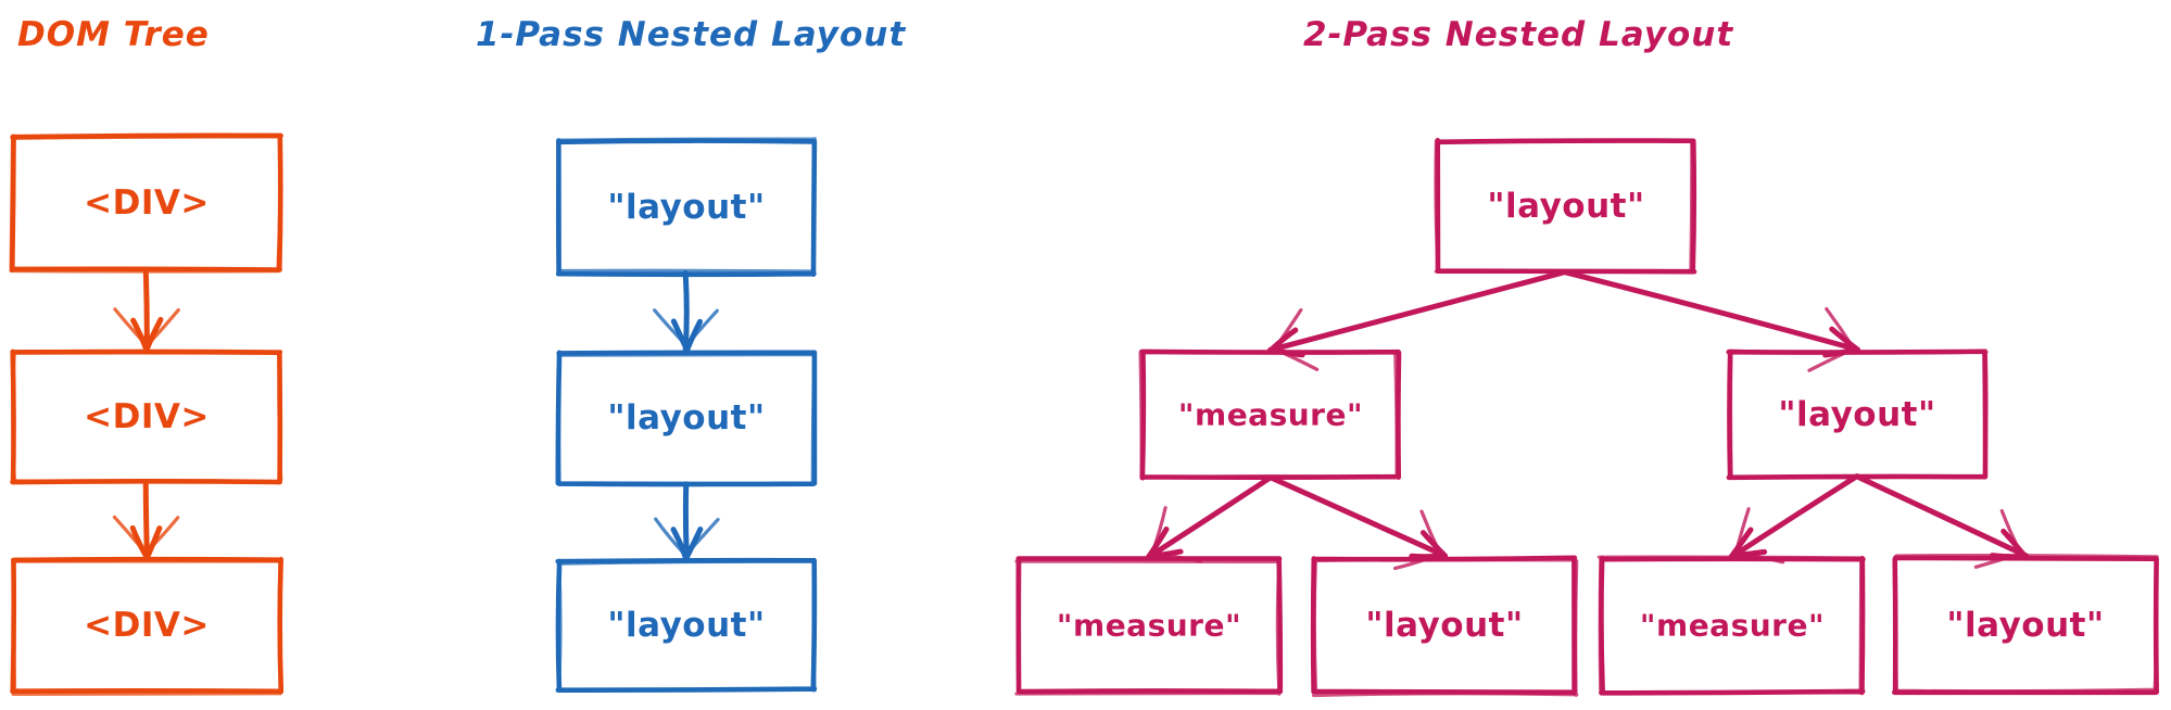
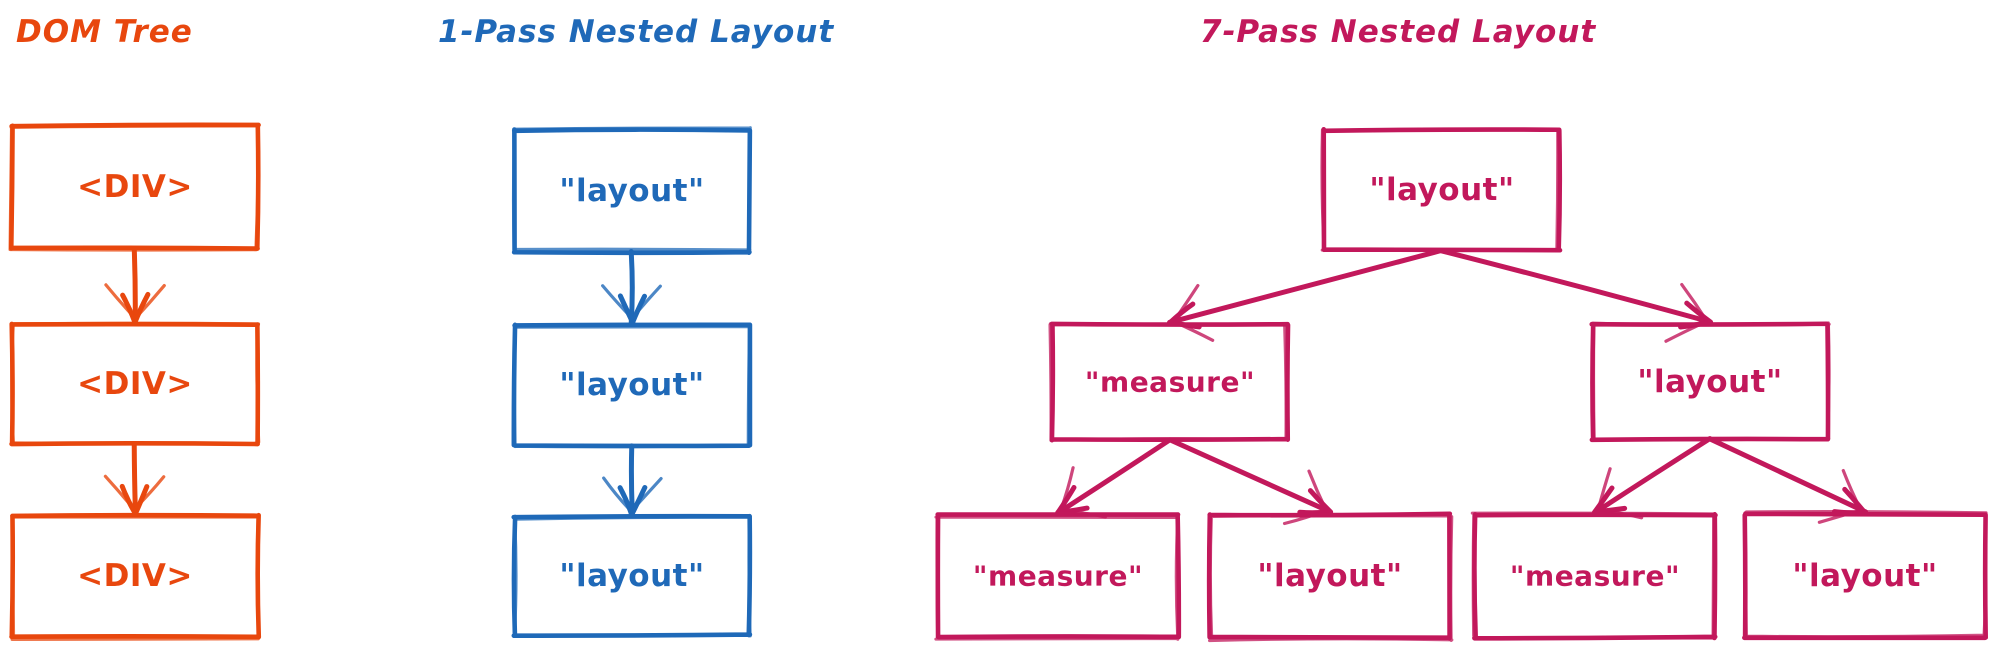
  DOM Tree
  <DIV>
  <DIV>
  <DIV>
  1-Pass Nested Layout
  "layout"
  "layout"
  "layout"
- 2-Pass Nested Layout
+ 7-Pass Nested Layout
  "layout"
  "measure"
  "layout"
  "measure"
  "layout"
  "measure"
  "layout"
